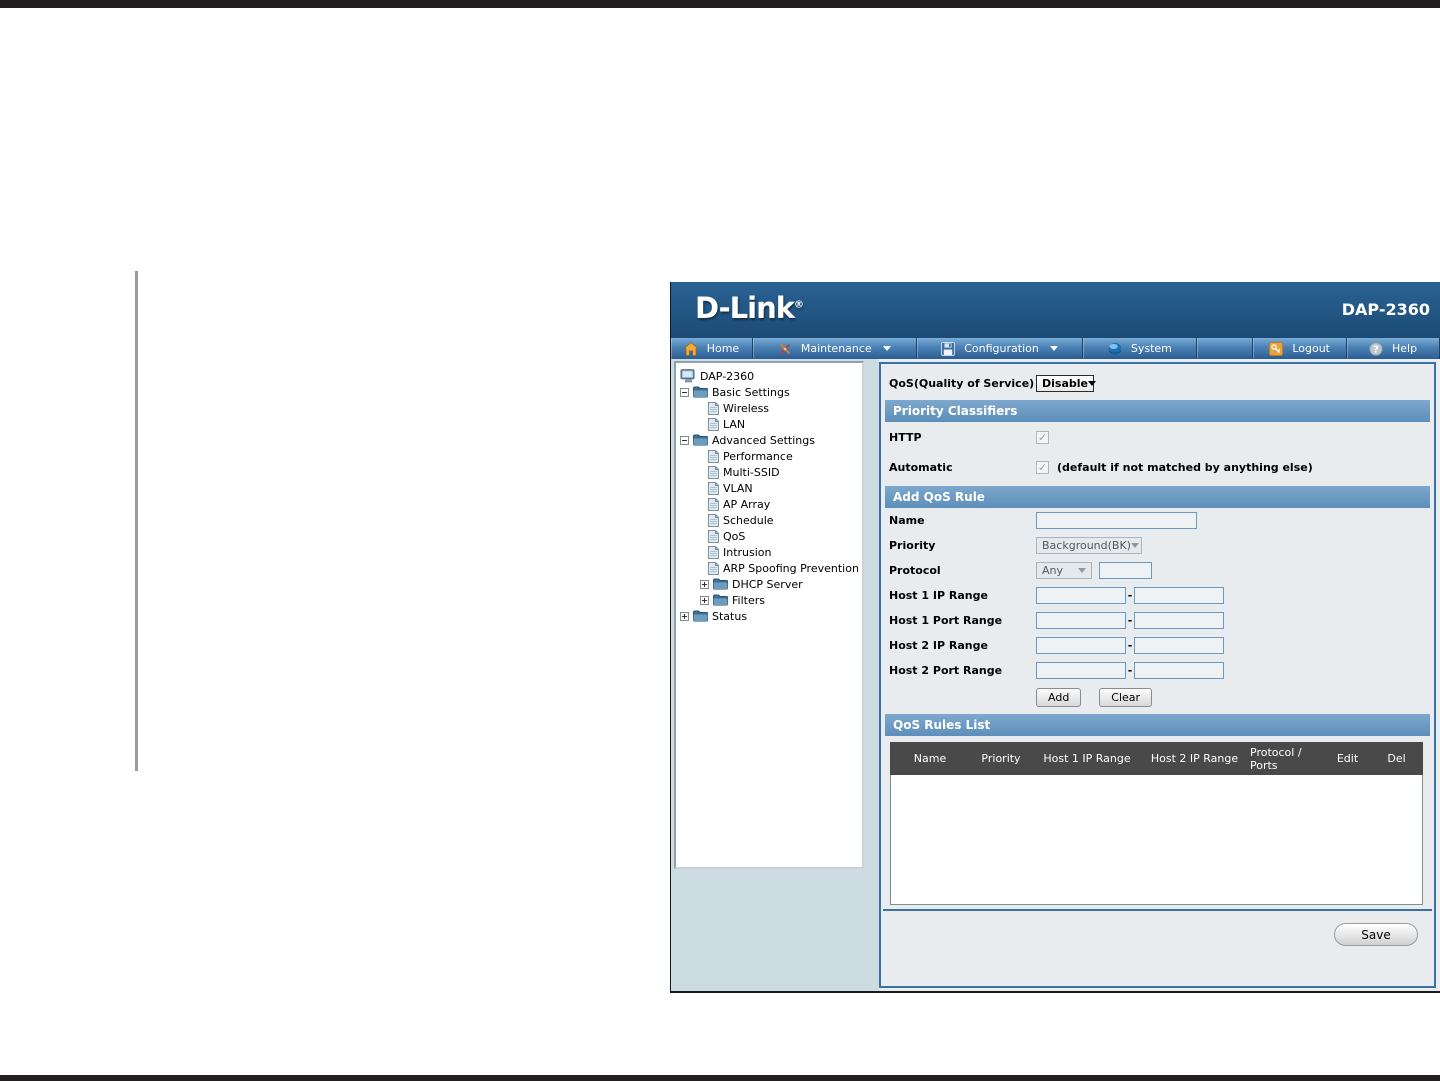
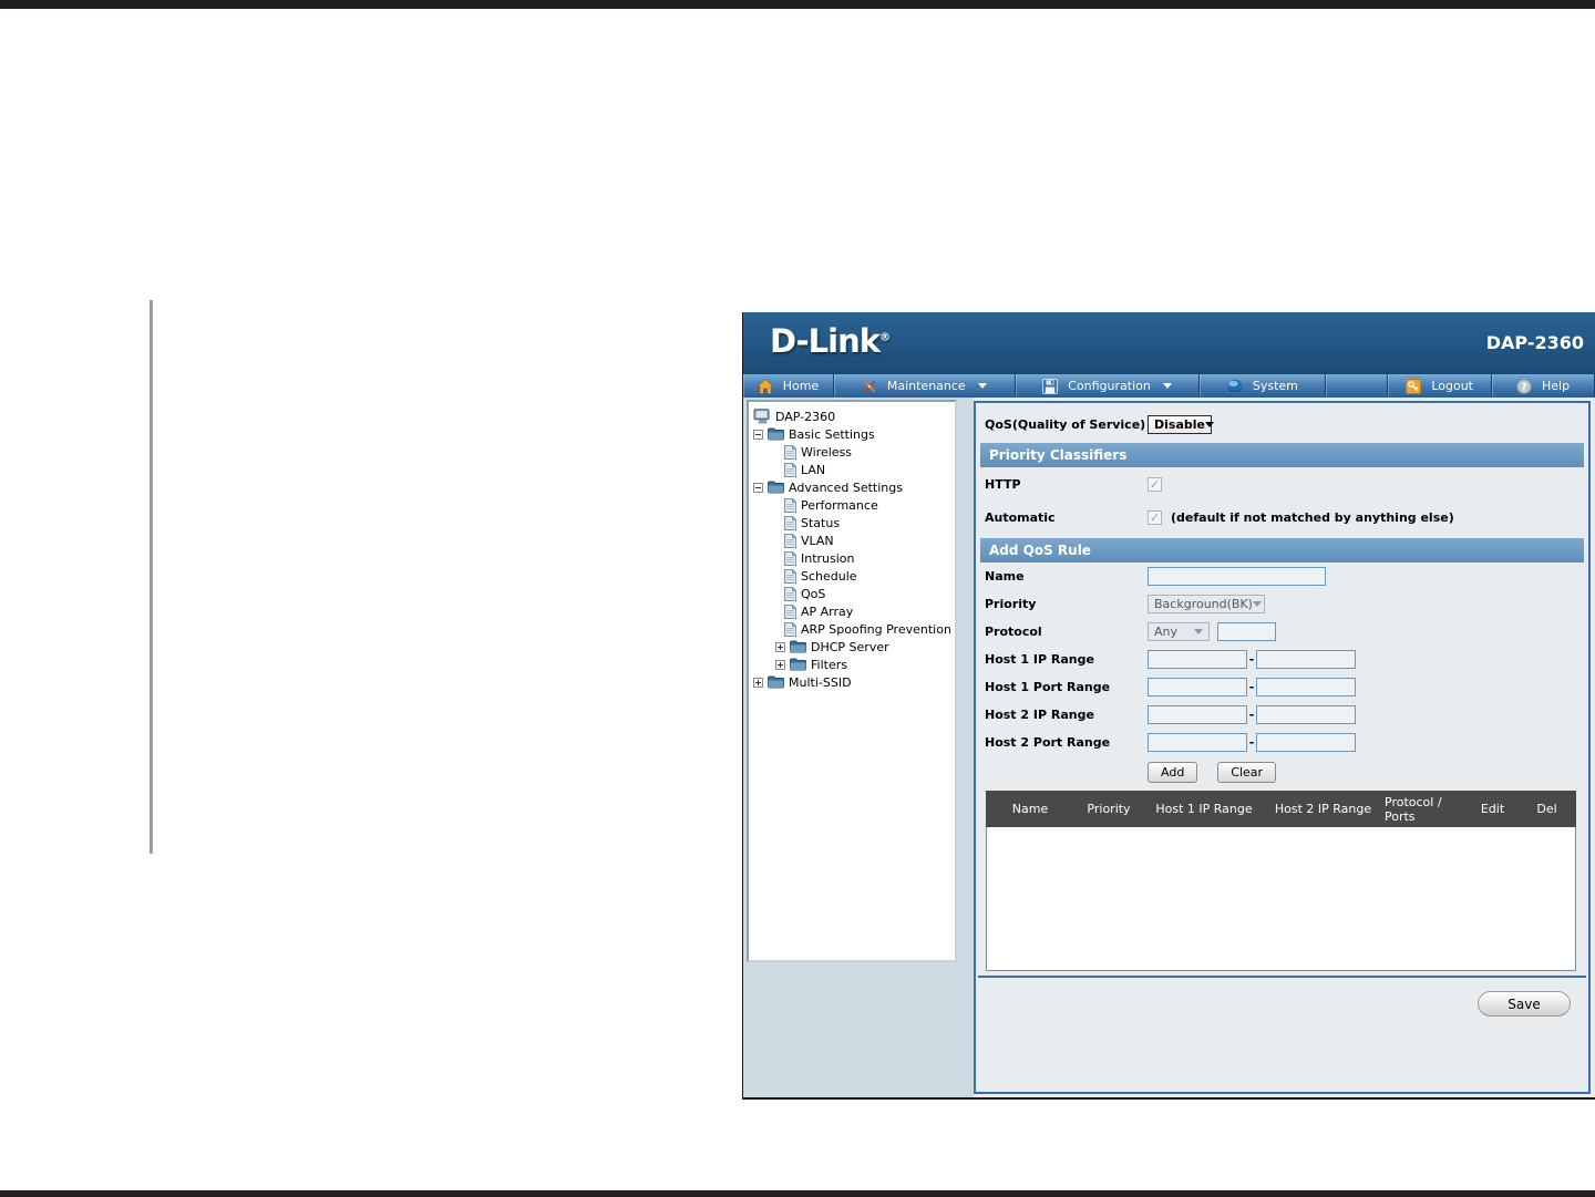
  D-Link®
  DAP-2360
  Home
  Maintenance
  Configuration
  System
  Logout
  ?
  Help
  DAP-2360
  Basic Settings
  Wireless
  LAN
  Advanced Settings
  Performance
- Multi-SSID
+ Status
  VLAN
- AP Array
+ Intrusion
  Schedule
  QoS
- Intrusion
+ AP Array
  ARP Spoofing Prevention
  DHCP Server
  Filters
- Status
+ Multi-SSID
  QoS(Quality of Service)
  Disable
  Priority Classifiers
  HTTP
  Automatic
  (default if not matched by anything else)
  Add QoS Rule
  Name
  Priority
  Background(BK)
  Protocol
  Any
  Host 1 IP Range
  -
  Host 1 Port Range
  -
  Host 2 IP Range
  -
  Host 2 Port Range
  -
  Add
  Clear
- QoS Rules List
  Name
  Priority
  Host 1 IP Range
  Host 2 IP Range
  Protocol / Ports
  Edit
  Del
  Save
